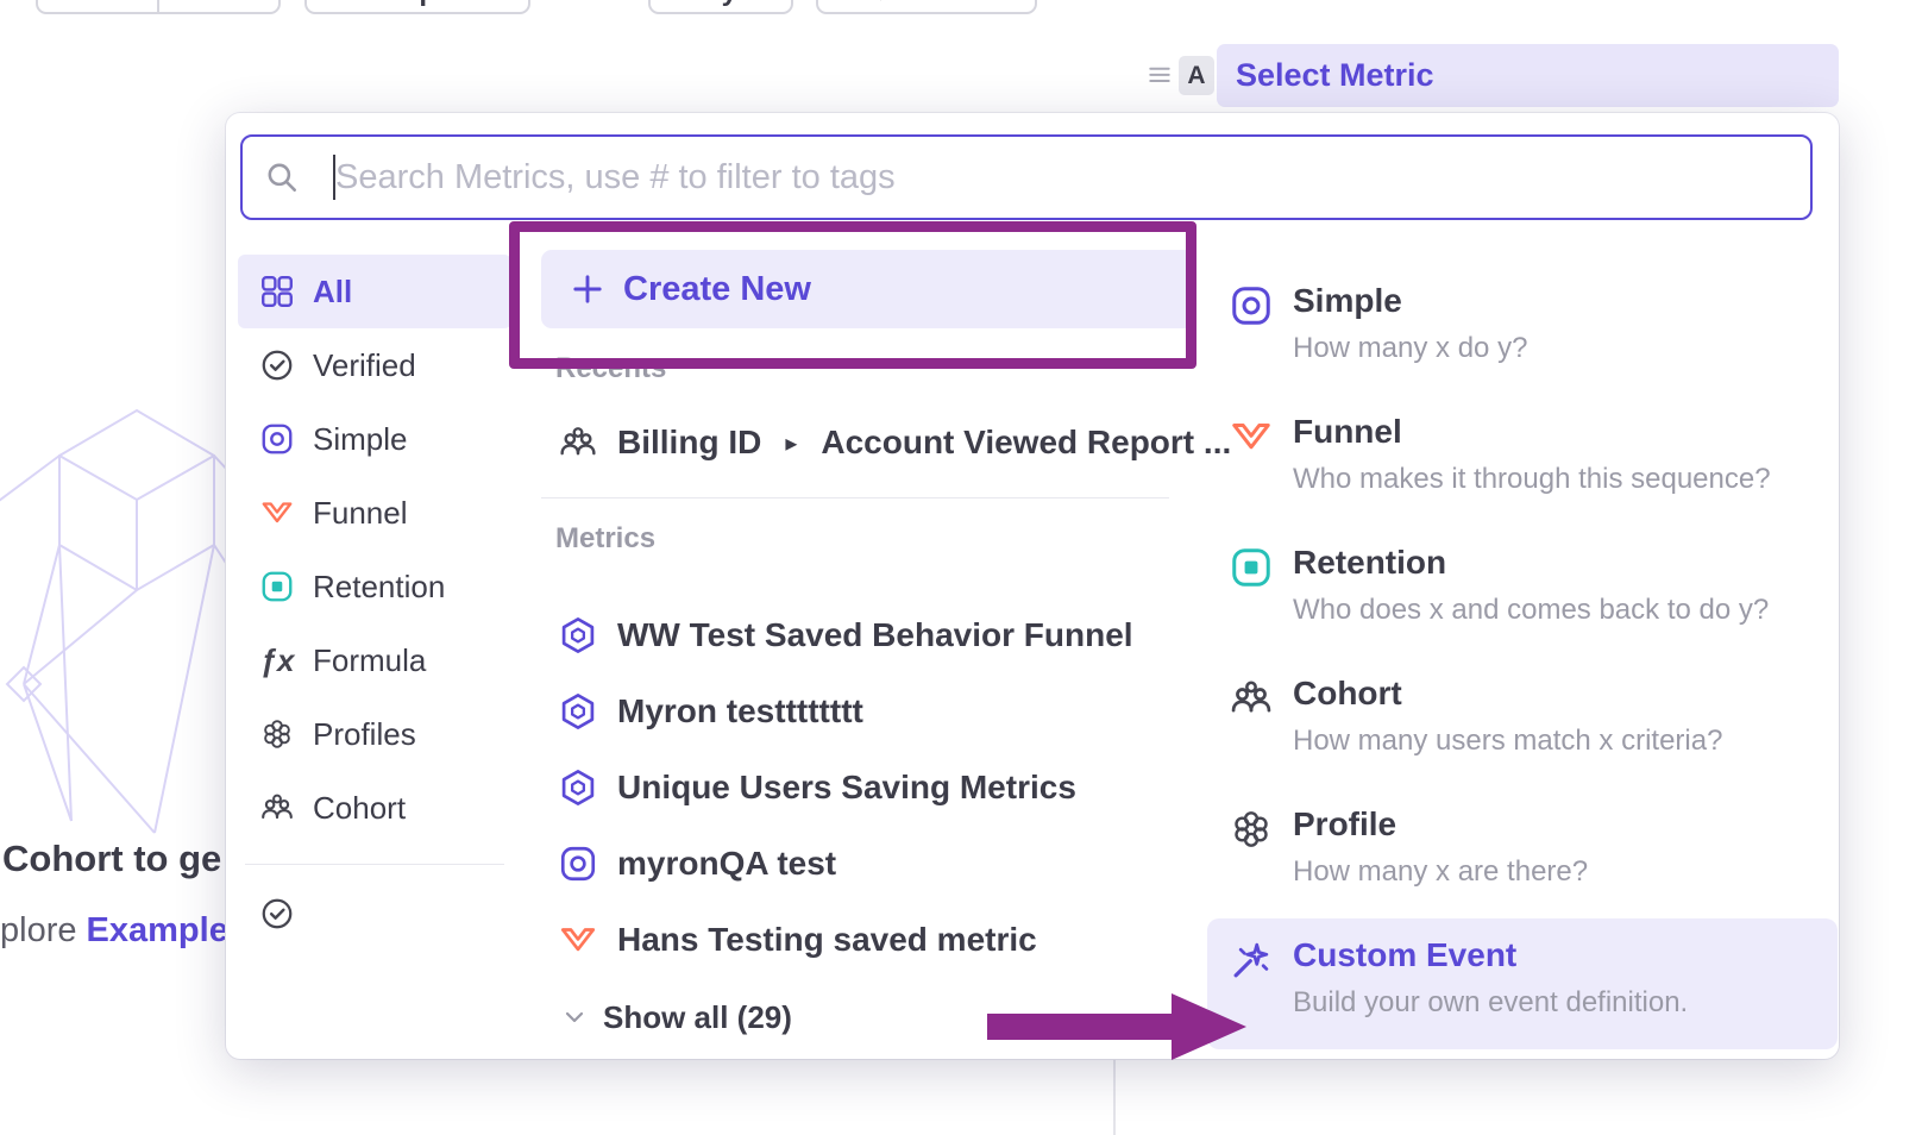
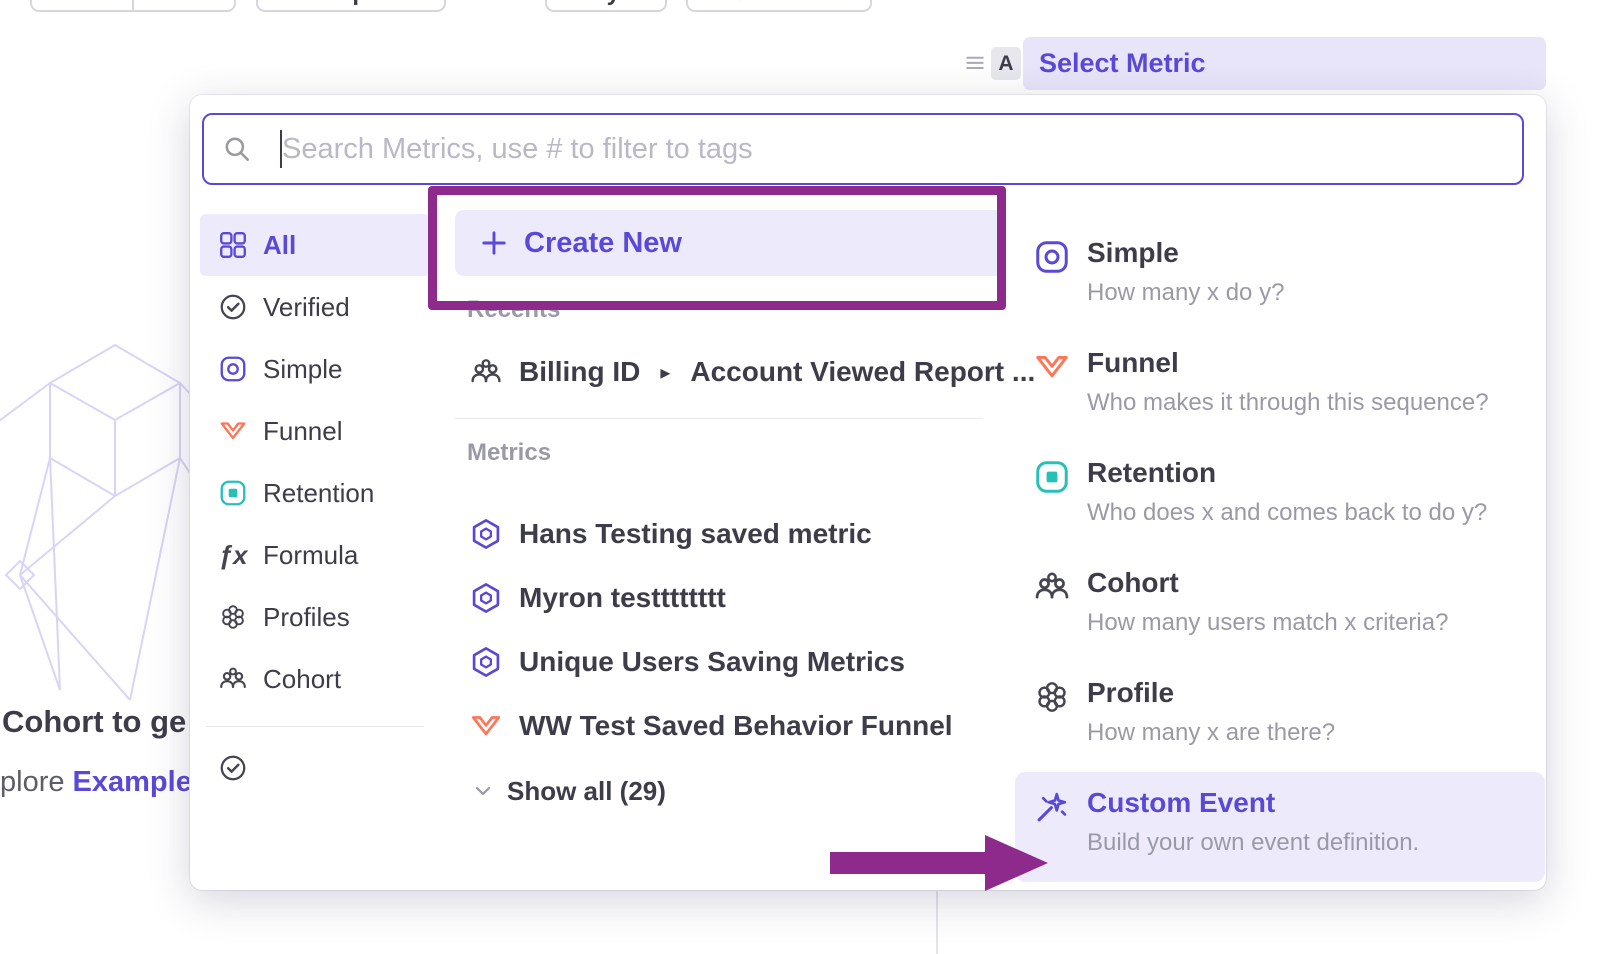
  A
  Select Metric
  Cohort to ge
  plore Example
  Search Metrics, use # to filter to tags
  All
  Verified
  Simple
  Funnel
  Retention
  ƒx
  Formula
  Profiles
  Cohort
  Create New
  Recents
  Billing ID
  ▸
  Account Viewed Report ...
  Metrics
- WW Test Saved Behavior Funnel
+ Hans Testing saved metric
  Myron testttttttt
  Unique Users Saving Metrics
- myronQA test
- Hans Testing saved metric
+ WW Test Saved Behavior Funnel
  Show all (29)
  Simple
  How many x do y?
  Funnel
  Who makes it through this sequence?
  Retention
  Who does x and comes back to do y?
  Cohort
  How many users match x criteria?
  Profile
  How many x are there?
  Custom Event
  Build your own event definition.
